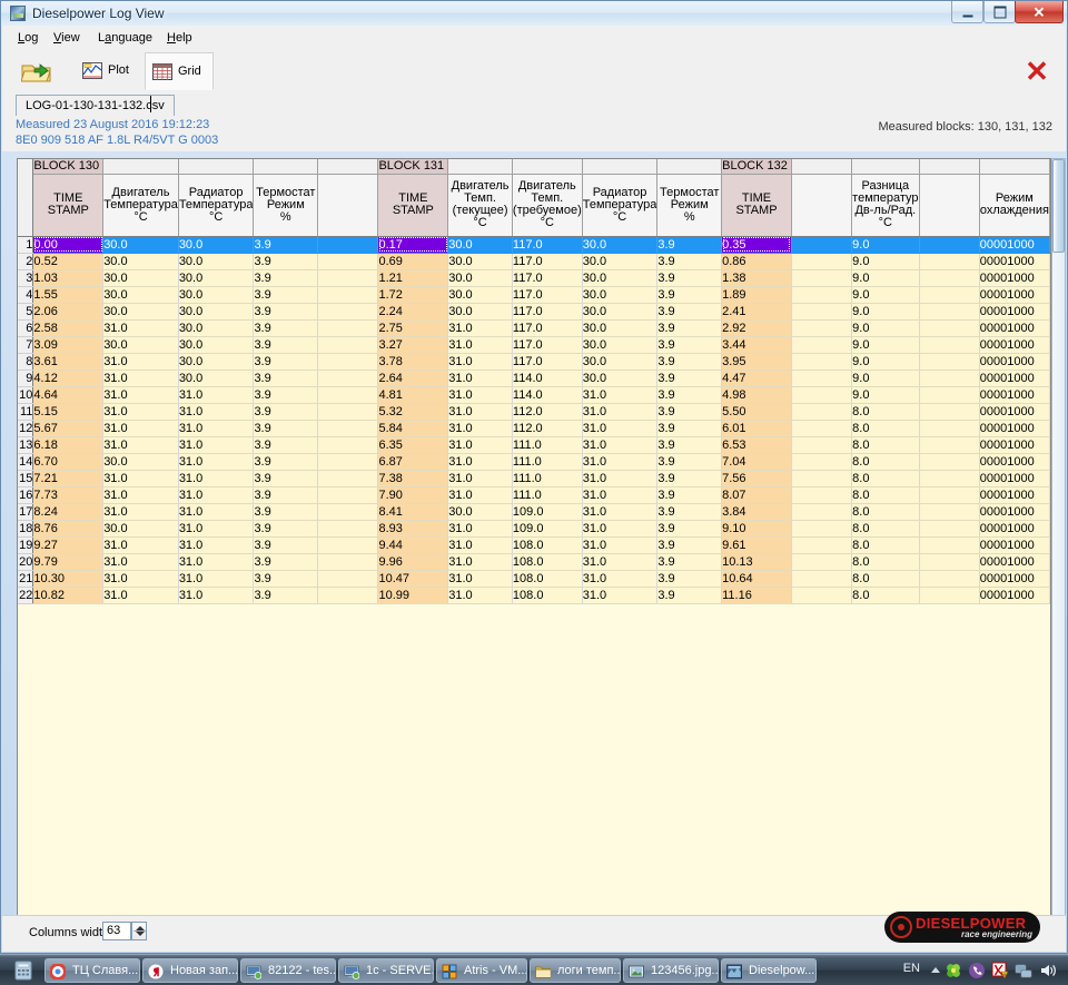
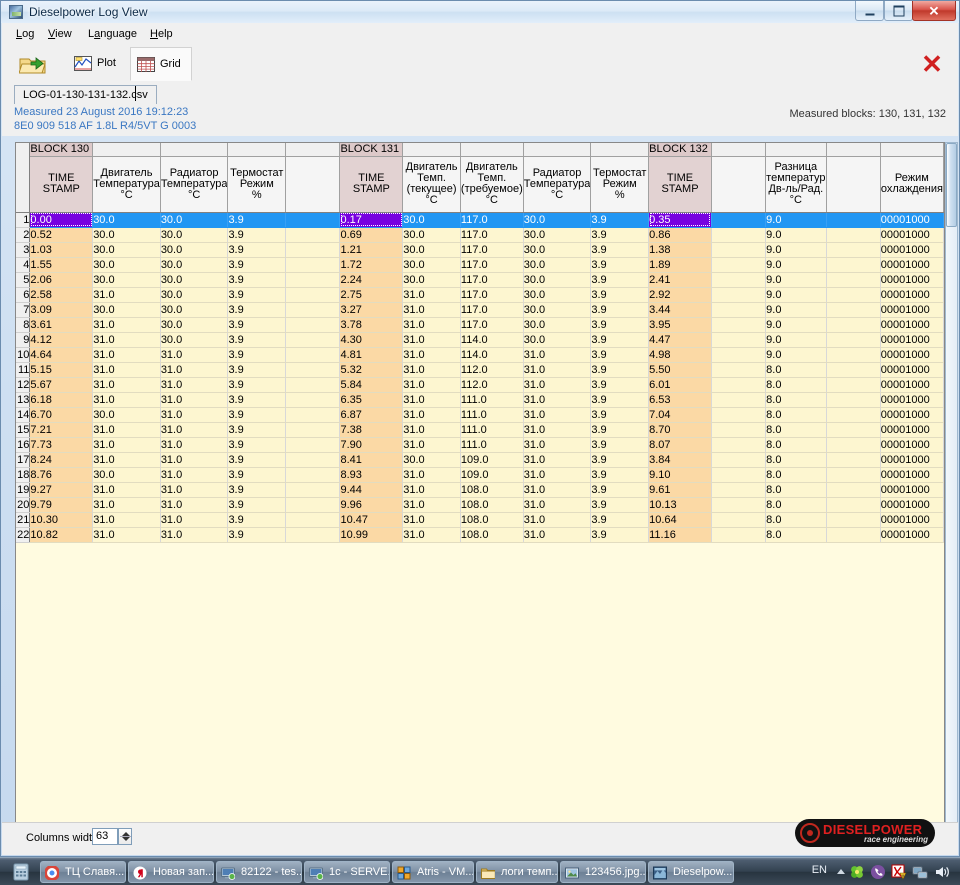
  Dieselpower Log View
  ✕
  Log
  View
  Language
  Help
  Plot
  Grid
  ✕
  LOG-01-130-131-132.csv
  Measured 23 August 2016 19:12:23
  8E0 909 518 AF 1.8L R4/5VT G 0003
  Measured blocks: 130, 131, 132
  	BLOCK 130					BLOCK 131					BLOCK 132
  TIMESTAMP	ДвигательТемпература°C	РадиаторТемпература°C	ТермостатРежим%		TIMESTAMP	ДвигательТемп.(текущее)°C	ДвигательТемп.(требуемое)°C	РадиаторТемпература°C	ТермостатРежим%	TIMESTAMP		РазницатемпературДв-ль/Рад.°C		Режимохлаждения
  1	0.00	30.0	30.0	3.9		0.17	30.0	117.0	30.0	3.9	0.35		9.0		00001000
  2	0.52	30.0	30.0	3.9		0.69	30.0	117.0	30.0	3.9	0.86		9.0		00001000
  3	1.03	30.0	30.0	3.9		1.21	30.0	117.0	30.0	3.9	1.38		9.0		00001000
  4	1.55	30.0	30.0	3.9		1.72	30.0	117.0	30.0	3.9	1.89		9.0		00001000
  5	2.06	30.0	30.0	3.9		2.24	30.0	117.0	30.0	3.9	2.41		9.0		00001000
  6	2.58	31.0	30.0	3.9		2.75	31.0	117.0	30.0	3.9	2.92		9.0		00001000
  7	3.09	30.0	30.0	3.9		3.27	31.0	117.0	30.0	3.9	3.44		9.0		00001000
  8	3.61	31.0	30.0	3.9		3.78	31.0	117.0	30.0	3.9	3.95		9.0		00001000
- 9	4.12	31.0	30.0	3.9		2.64	31.0	114.0	30.0	3.9	4.47		9.0		00001000
+ 9	4.12	31.0	30.0	3.9		4.30	31.0	114.0	30.0	3.9	4.47		9.0		00001000
  10	4.64	31.0	31.0	3.9		4.81	31.0	114.0	31.0	3.9	4.98		9.0		00001000
  11	5.15	31.0	31.0	3.9		5.32	31.0	112.0	31.0	3.9	5.50		8.0		00001000
  12	5.67	31.0	31.0	3.9		5.84	31.0	112.0	31.0	3.9	6.01		8.0		00001000
  13	6.18	31.0	31.0	3.9		6.35	31.0	111.0	31.0	3.9	6.53		8.0		00001000
  14	6.70	30.0	31.0	3.9		6.87	31.0	111.0	31.0	3.9	7.04		8.0		00001000
- 15	7.21	31.0	31.0	3.9		7.38	31.0	111.0	31.0	3.9	7.56		8.0		00001000
+ 15	7.21	31.0	31.0	3.9		7.38	31.0	111.0	31.0	3.9	8.70		8.0		00001000
  16	7.73	31.0	31.0	3.9		7.90	31.0	111.0	31.0	3.9	8.07		8.0		00001000
  17	8.24	31.0	31.0	3.9		8.41	30.0	109.0	31.0	3.9	3.84		8.0		00001000
  18	8.76	30.0	31.0	3.9		8.93	31.0	109.0	31.0	3.9	9.10		8.0		00001000
  19	9.27	31.0	31.0	3.9		9.44	31.0	108.0	31.0	3.9	9.61		8.0		00001000
  20	9.79	31.0	31.0	3.9		9.96	31.0	108.0	31.0	3.9	10.13		8.0		00001000
  21	10.30	31.0	31.0	3.9		10.47	31.0	108.0	31.0	3.9	10.64		8.0		00001000
  22	10.82	31.0	31.0	3.9		10.99	31.0	108.0	31.0	3.9	11.16		8.0		00001000
  Columns widt
  63
  DIESELPOWER
  race engineering
  ТЦ Славя...
  Новая зап...
  82122 - tes..
  1c - SERVE
  Atris - VM...
  логи темп..
  123456.jpg..
  Dieselpow...
  EN
